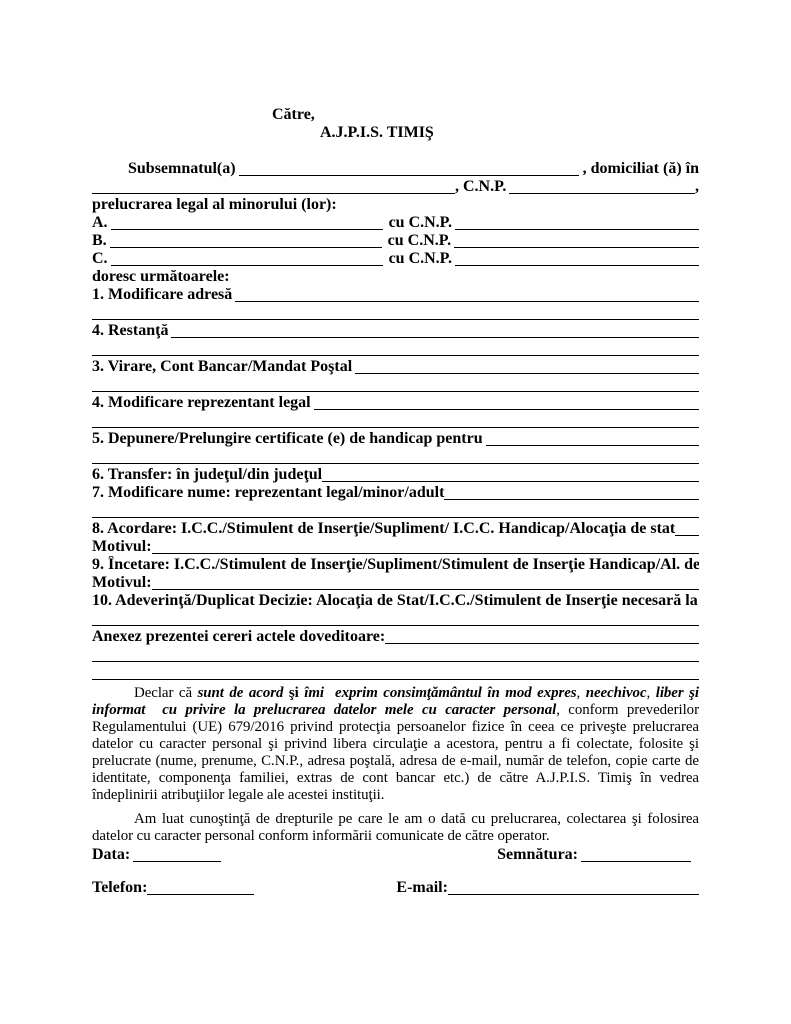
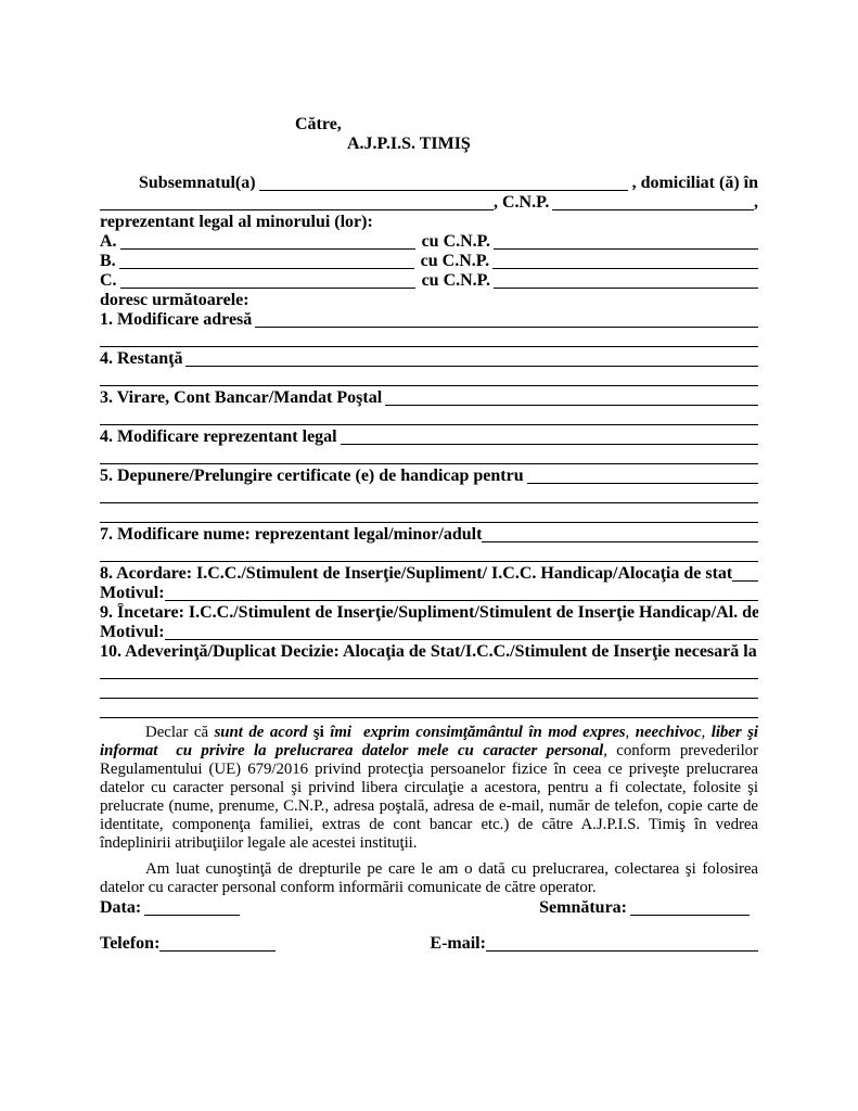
  Către,
  A.J.P.I.S. TIMIŞ
  Subsemnatul(a)
  , domiciliat (ă) în
  , C.N.P.
  ,
- prelucrarea legal al minorului (lor):
+ reprezentant legal al minorului (lor):
  A.
  cu C.N.P.
  B.
  cu C.N.P.
  C.
  cu C.N.P.
  doresc următoarele:
  1. Modificare adresă
  4. Restanţă
  3. Virare, Cont Bancar/Mandat Poştal
  4. Modificare reprezentant legal
  5. Depunere/Prelungire certificate (e) de handicap pentru
- 6. Transfer: în judeţul/din judeţul
  7. Modificare nume: reprezentant legal/minor/adult
  8. Acordare: I.C.C./Stimulent de Inserţie/Supliment/ I.C.C. Handicap/Alocaţia de stat
  Motivul:
  9. Încetare: I.C.C./Stimulent de Inserţie/Supliment/Stimulent de Inserţie Handicap/Al. de
  Motivul:
  10. Adeverinţă/Duplicat Decizie: Alocaţia de Stat/I.C.C./Stimulent de Inserţie necesară la
- Anexez prezentei cereri actele doveditoare:
  Declar că sunt de acord şi îmi exprim consimţământul în mod expres, neechivoc, liber şi informat cu privire la prelucrarea datelor mele cu caracter personal, conform prevederilor Regulamentului (UE) 679/2016 privind protecţia persoanelor fizice în ceea ce priveşte prelucrarea datelor cu caracter personal şi privind libera circulaţie a acestora, pentru a fi colectate, folosite şi prelucrate (nume, prenume, C.N.P., adresa poştală, adresa de e-mail, număr de telefon, copie carte de identitate, componenţa familiei, extras de cont bancar etc.) de către A.J.P.I.S. Timiş în vedrea îndeplinirii atribuţiilor legale ale acestei instituţii.
  Am luat cunoştinţă de drepturile pe care le am o dată cu prelucrarea, colectarea şi folosirea datelor cu caracter personal conform informării comunicate de către operator.
  Data:
  Semnătura:
  Telefon:
  E-mail:
